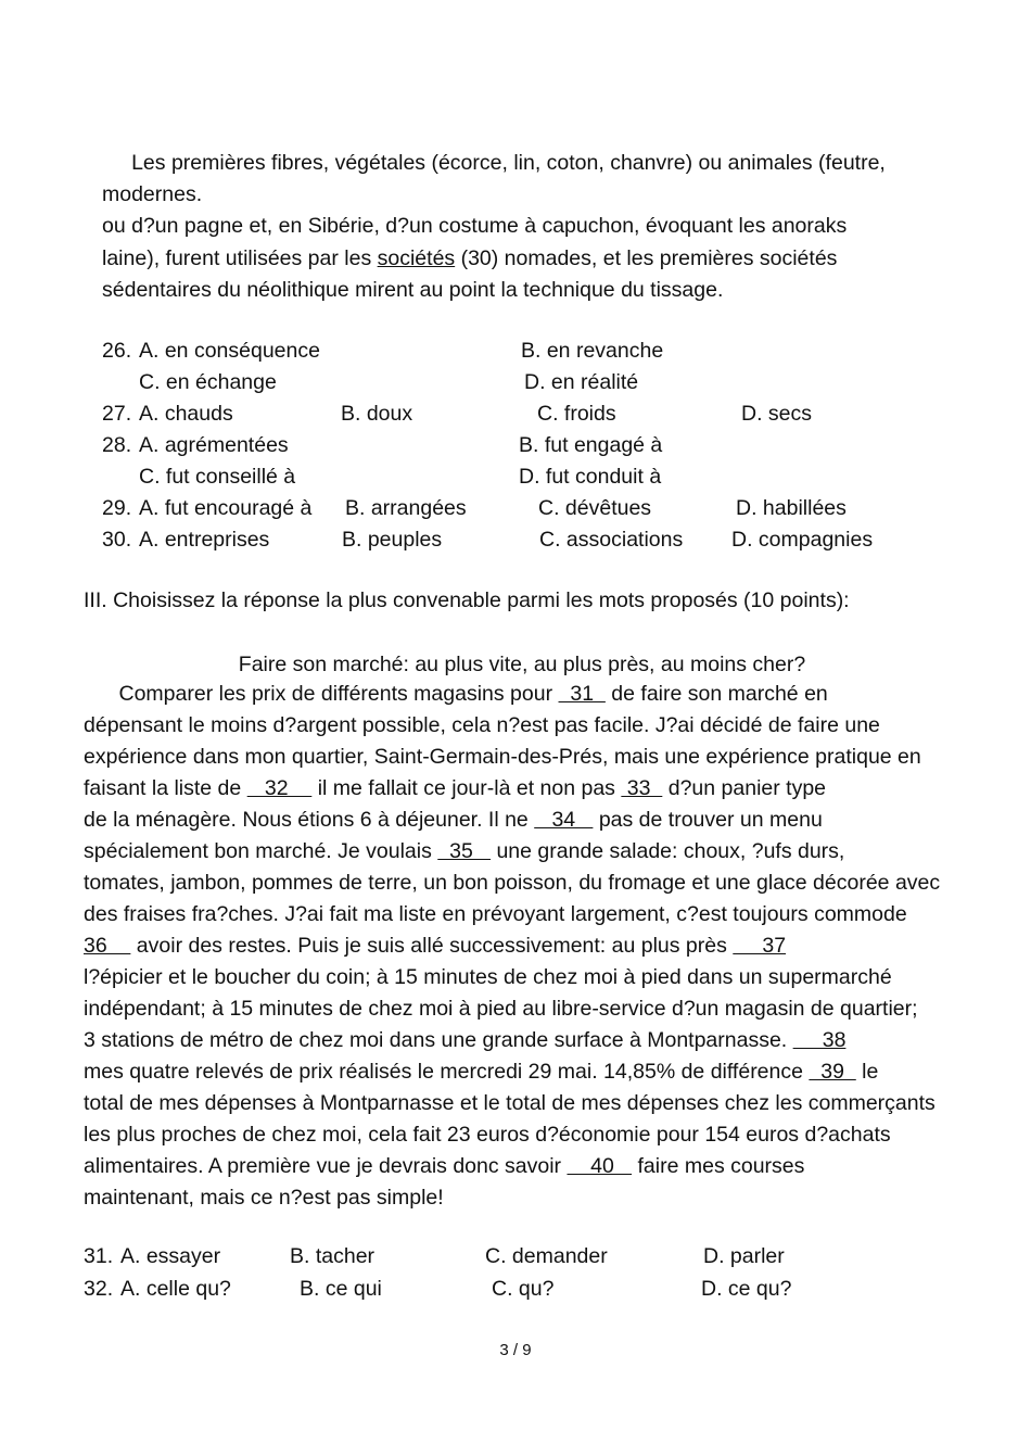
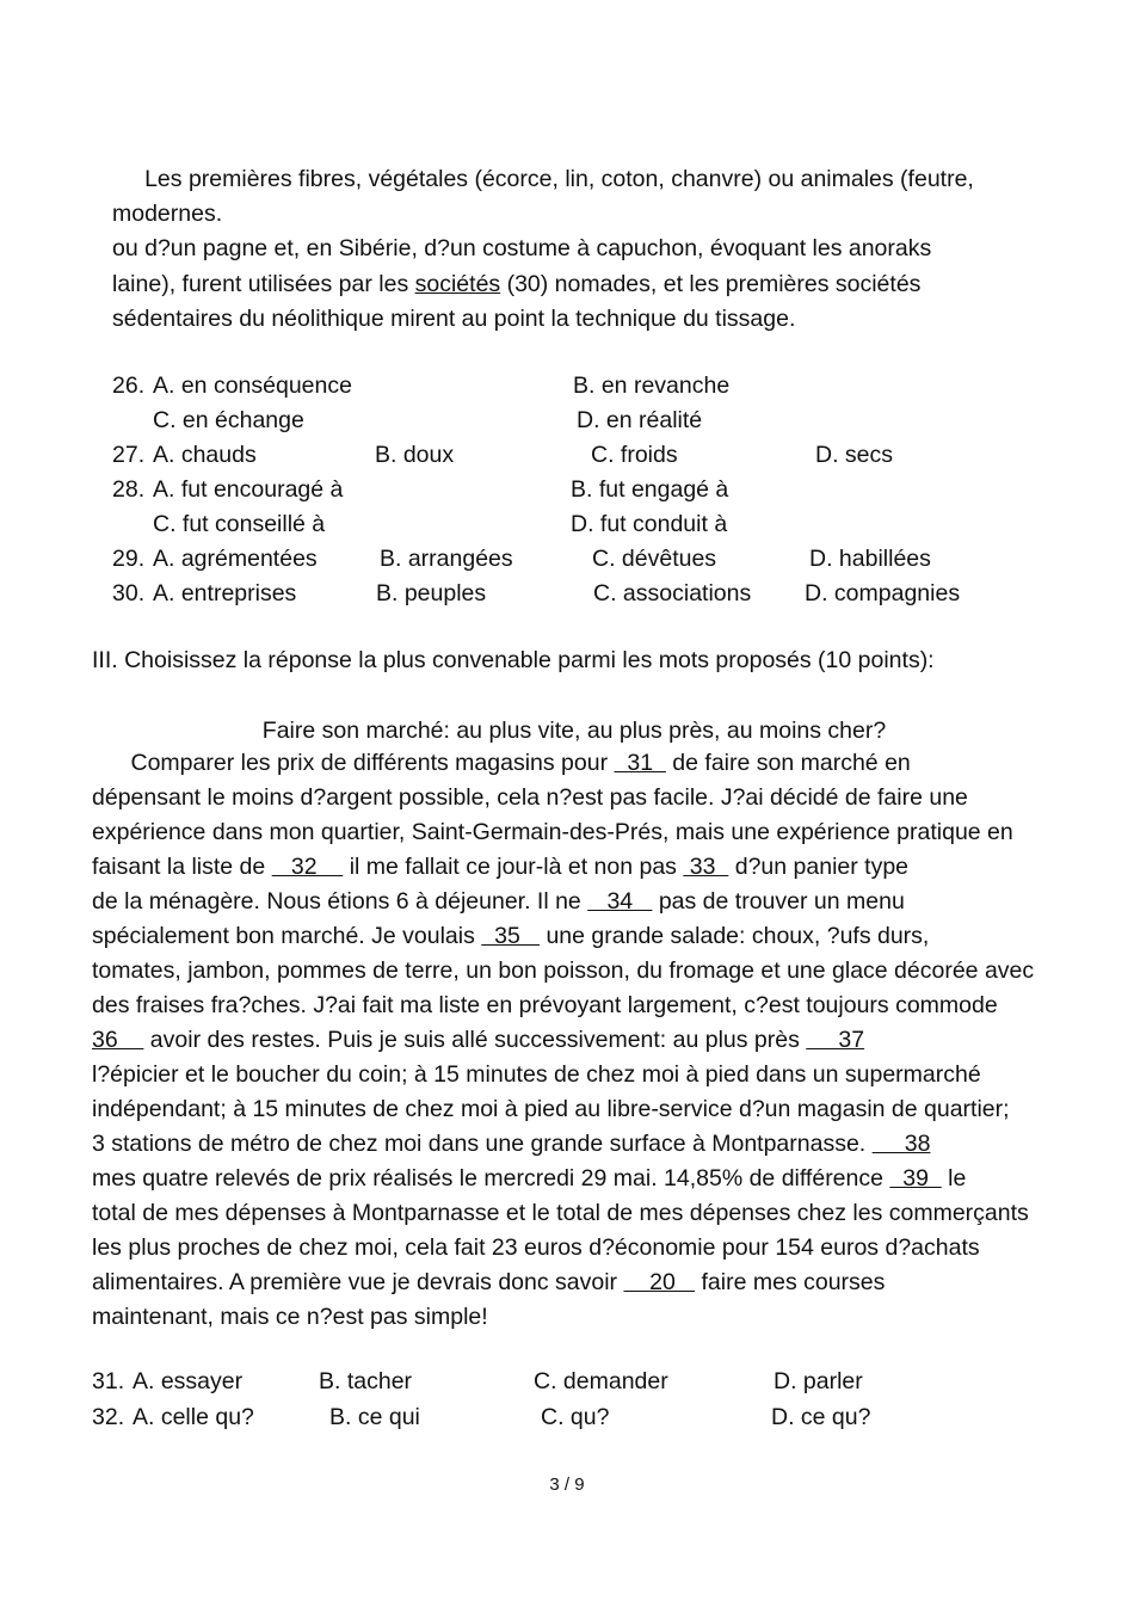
  Les premières fibres, végétales (écorce, lin, coton, chanvre) ou animales (feutre,
  modernes.
  ou d?un pagne et, en Sibérie, d?un costume à capuchon, évoquant les anoraks
  laine), furent utilisées par les sociétés (30) nomades, et les premières sociétés
  sédentaires du néolithique mirent au point la technique du tissage.
  26.
  A. en conséquence
  B. en revanche
  C. en échange
  D. en réalité
  27.
  A. chauds
  B. doux
  C. froids
  D. secs
  28.
- A. agrémentées
+ A. fut encouragé à
  B. fut engagé à
  C. fut conseillé à
  D. fut conduit à
  29.
- A. fut encouragé à
+ A. agrémentées
  B. arrangées
  C. dévêtues
  D. habillées
  30.
  A. entreprises
  B. peuples
  C. associations
  D. compagnies
  III. Choisissez la réponse la plus convenable parmi les mots proposés (10 points):
  Faire son marché: au plus vite, au plus près, au moins cher?
  Comparer les prix de différents magasins pour 31 de faire son marché en
  dépensant le moins d?argent possible, cela n?est pas facile. J?ai décidé de faire une
  expérience dans mon quartier, Saint-Germain-des-Prés, mais une expérience pratique en
  faisant la liste de 32 il me fallait ce jour-là et non pas 33 d?un panier type
  de la ménagère. Nous étions 6 à déjeuner. Il ne 34 pas de trouver un menu
  spécialement bon marché. Je voulais 35 une grande salade: choux, ?ufs durs,
  tomates, jambon, pommes de terre, un bon poisson, du fromage et une glace décorée avec
  des fraises fra?ches. J?ai fait ma liste en prévoyant largement, c?est toujours commode
  36 avoir des restes. Puis je suis allé successivement: au plus près 37
  l?épicier et le boucher du coin; à 15 minutes de chez moi à pied dans un supermarché
  indépendant; à 15 minutes de chez moi à pied au libre-service d?un magasin de quartier;
  3 stations de métro de chez moi dans une grande surface à Montparnasse. 38
  mes quatre relevés de prix réalisés le mercredi 29 mai. 14,85% de différence 39 le
  total de mes dépenses à Montparnasse et le total de mes dépenses chez les commerçants
  les plus proches de chez moi, cela fait 23 euros d?économie pour 154 euros d?achats
- alimentaires. A première vue je devrais donc savoir 40 faire mes courses
+ alimentaires. A première vue je devrais donc savoir 20 faire mes courses
  maintenant, mais ce n?est pas simple!
  31.
  A. essayer
  B. tacher
  C. demander
  D. parler
  32.
  A. celle qu?
  B. ce qui
  C. qu?
  D. ce qu?
  3 / 9
